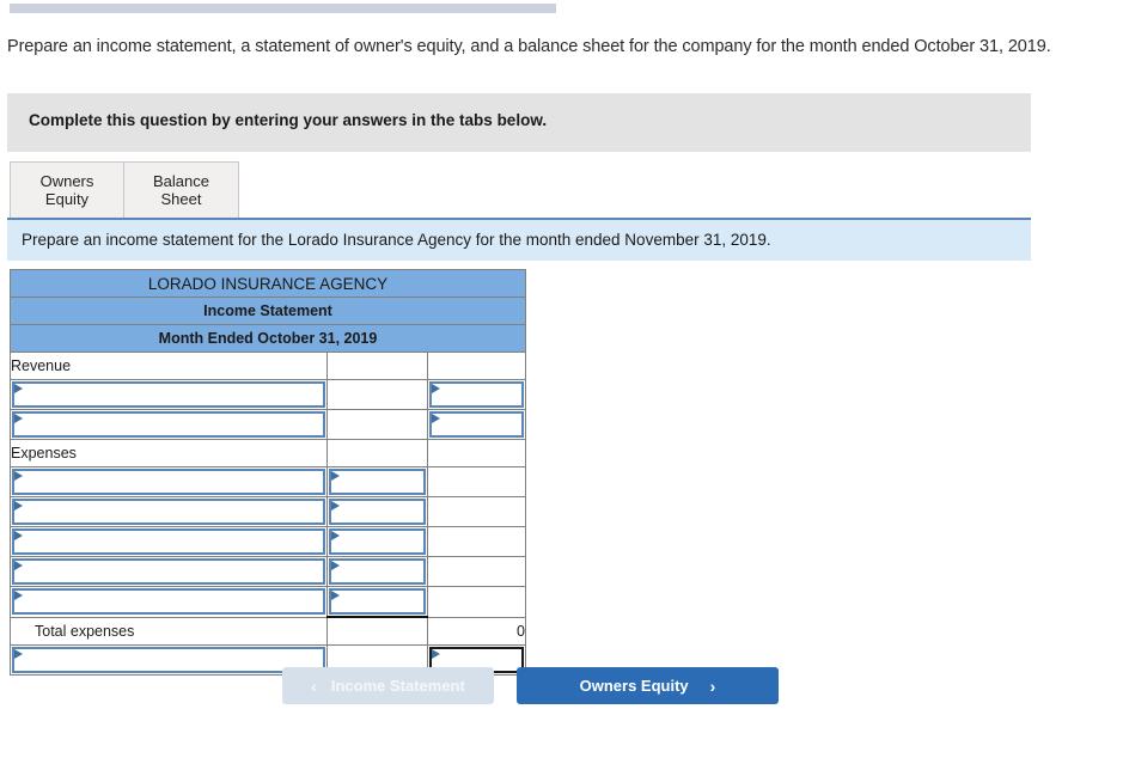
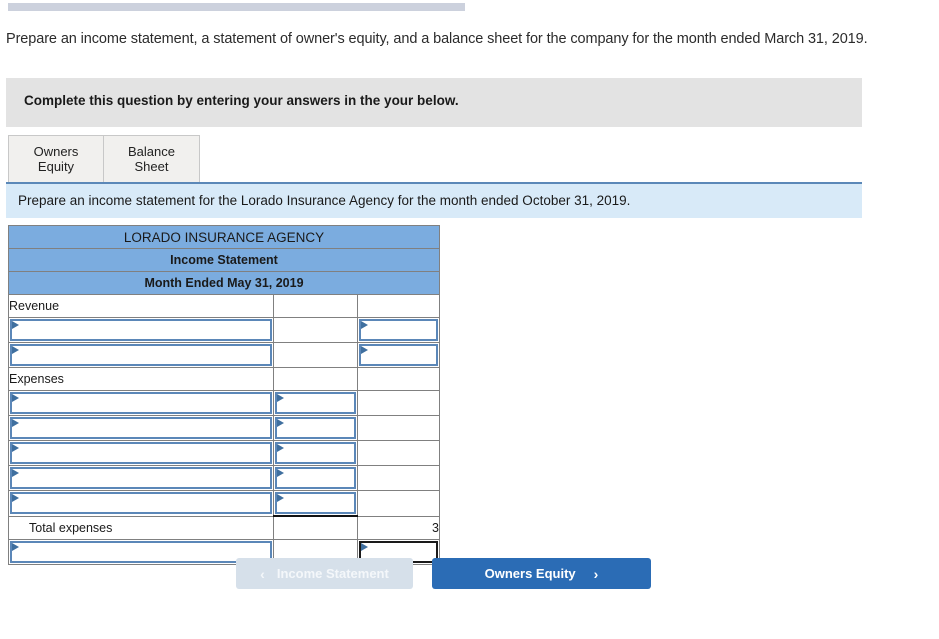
- Prepare an income statement, a statement of owner's equity, and a balance sheet for the company for the month ended October 31, 2019.
+ Prepare an income statement, a statement of owner's equity, and a balance sheet for the company for the month ended March 31, 2019.
- Complete this question by entering your answers in the tabs below.
+ Complete this question by entering your answers in the your below.
  Owners Equity
  Balance Sheet
- Prepare an income statement for the Lorado Insurance Agency for the month ended November 31, 2019.
+ Prepare an income statement for the Lorado Insurance Agency for the month ended October 31, 2019.
  LORADO INSURANCE AGENCY
  Income Statement
- Month Ended October 31, 2019
+ Month Ended May 31, 2019
  Revenue
  Expenses
- Total expenses		0
+ Total expenses		3
  ‹
  Income Statement
  Owners Equity
  ›
